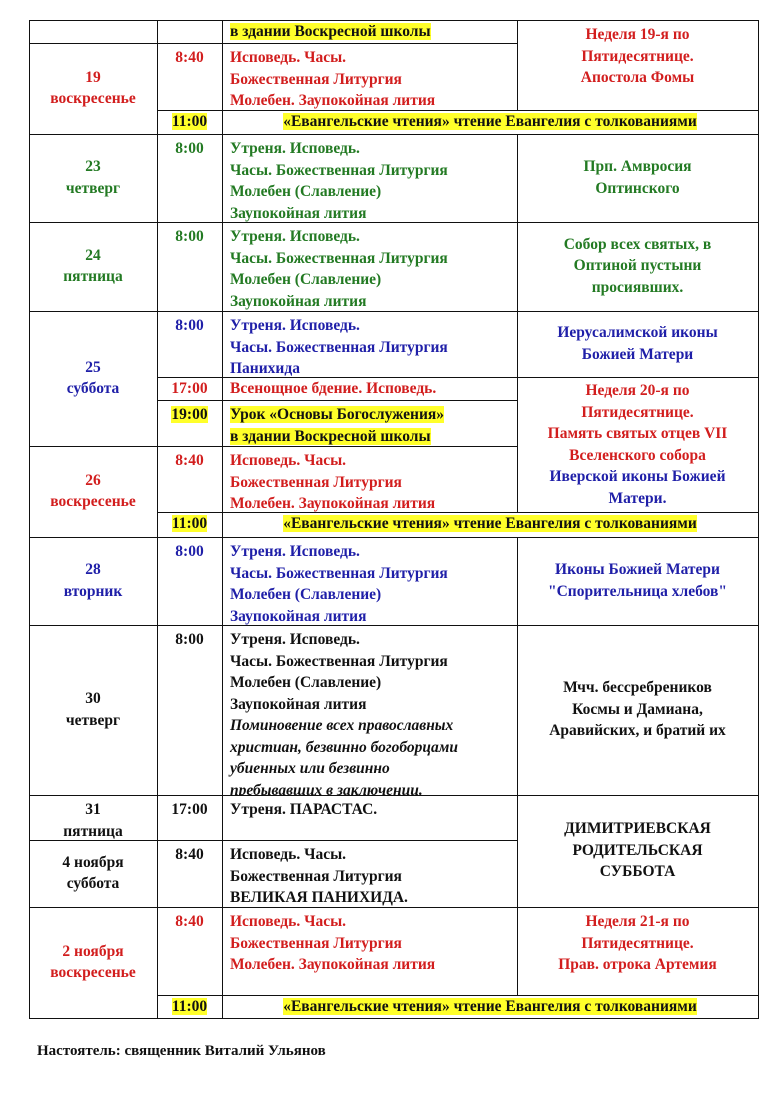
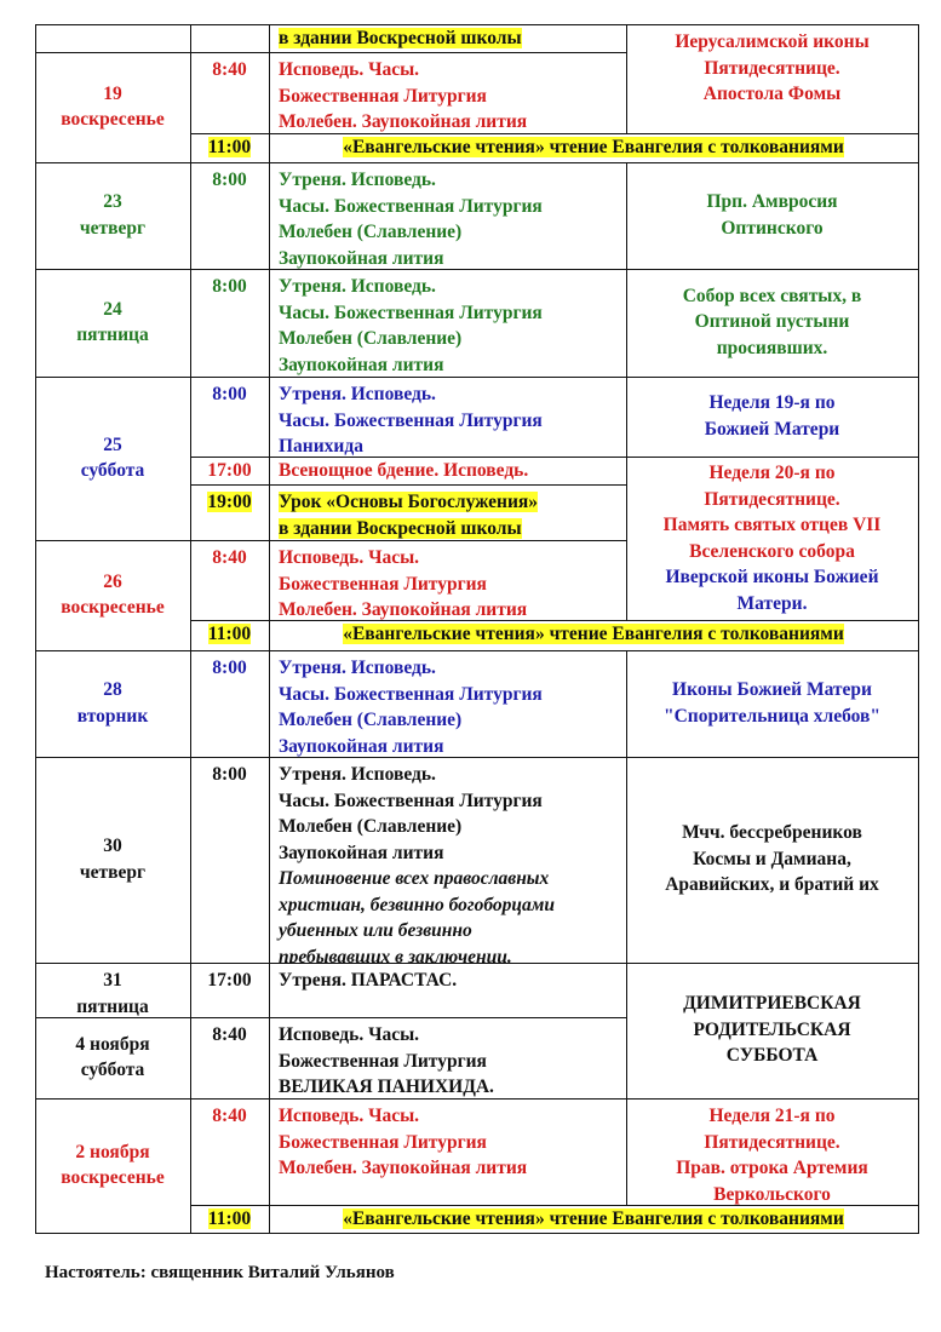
  в здании Воскресной школы
- Неделя 19-я по
+ Иерусалимской иконы
  Пятидесятнице.
  Апостола Фомы
  19
  воскресенье
  8:40
  Исповедь. Часы.
  Божественная Литургия
  Молебен. Заупокойная лития
  11:00
  «Евангельские чтения» чтение Евангелия с толкованиями
  23
  четверг
  8:00
  Утреня. Исповедь.
  Часы. Божественная Литургия
  Молебен (Славление)
  Заупокойная лития
  Прп. Амвросия
  Оптинского
  24
  пятница
  8:00
  Утреня. Исповедь.
  Часы. Божественная Литургия
  Молебен (Славление)
  Заупокойная лития
  Собор всех святых, в
  Оптиной пустыни
  просиявших.
  25
  суббота
  8:00
  Утреня. Исповедь.
  Часы. Божественная Литургия
  Панихида
- Иерусалимской иконы
+ Неделя 19-я по
  Божией Матери
  17:00
  Всенощное бдение. Исповедь.
  19:00
  Урок «Основы Богослужения»
  в здании Воскресной школы
  Неделя 20-я по
  Пятидесятнице.
  Память святых отцев VII
  Вселенского собора
  Иверской иконы Божией
  Матери.
  26
  воскресенье
  8:40
  Исповедь. Часы.
  Божественная Литургия
  Молебен. Заупокойная лития
  11:00
  «Евангельские чтения» чтение Евангелия с толкованиями
  28
  вторник
  8:00
  Утреня. Исповедь.
  Часы. Божественная Литургия
  Молебен (Славление)
  Заупокойная лития
  Иконы Божией Матери
  "Спорительница хлебов"
  30
  четверг
  8:00
  Утреня. Исповедь.
  Часы. Божественная Литургия
  Молебен (Славление)
  Заупокойная лития
  Поминовение всех православных
  христиан, безвинно богоборцами
  убиенных или безвинно
  пребывавших в заключении.
  Мчч. бессребреников
  Космы и Дамиана,
  Аравийских, и братий их
  31
  пятница
  17:00
  Утреня. ПАРАСТАС.
  ДИМИТРИЕВСКАЯ
  РОДИТЕЛЬСКАЯ
  СУББОТА
  4 ноября
  суббота
  8:40
  Исповедь. Часы.
  Божественная Литургия
  ВЕЛИКАЯ ПАНИХИДА.
  2 ноября
  воскресенье
  8:40
  Исповедь. Часы.
  Божественная Литургия
  Молебен. Заупокойная лития
  Неделя 21-я по
  Пятидесятнице.
  Прав. отрока Артемия
+ Веркольского
  11:00
  «Евангельские чтения» чтение Евангелия с толкованиями
  Настоятель: священник Виталий Ульянов
